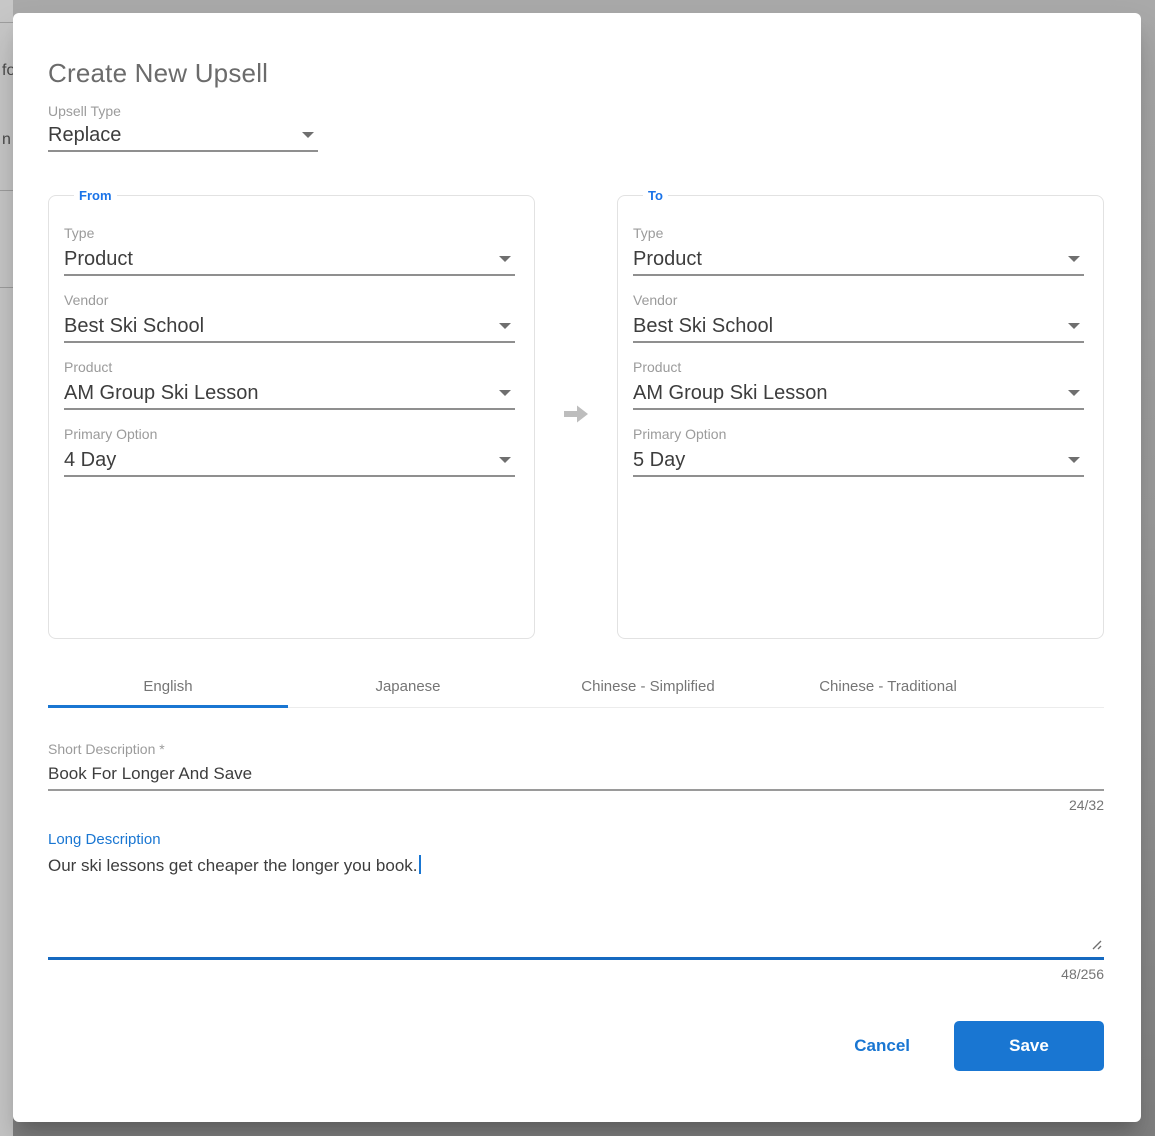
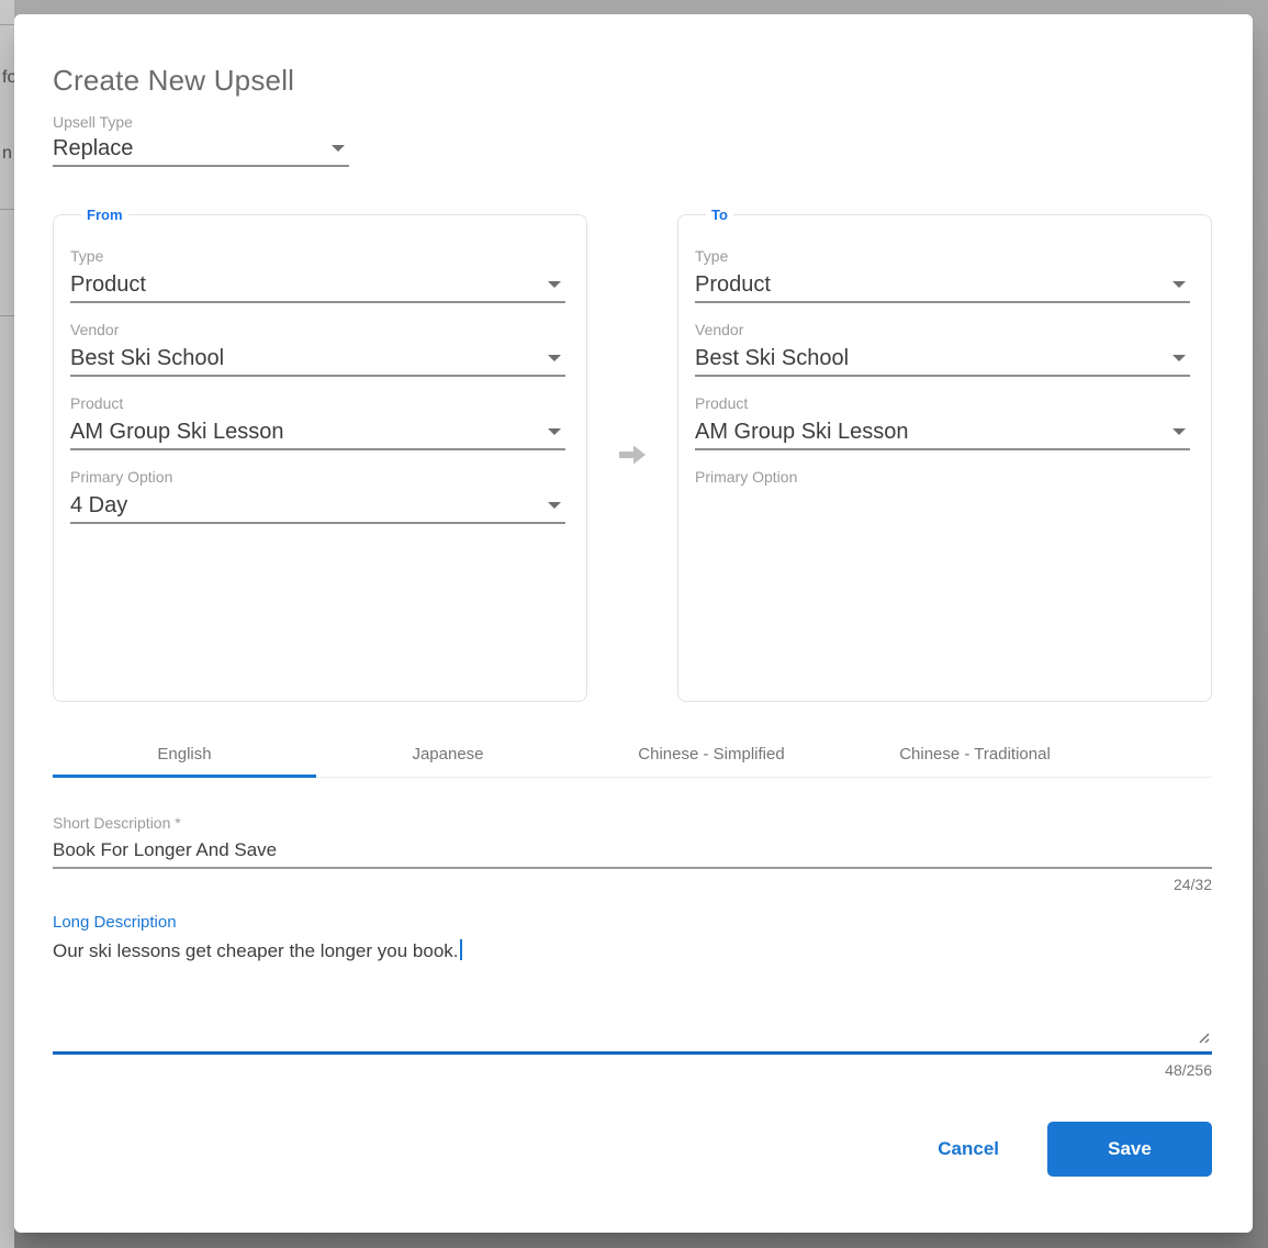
  fo
  Create New Upsell
  Upsell Type
  Replace
  From
  Type
  Product
  Vendor
  Best Ski School
  Product
  AM Group Ski Lesson
  Primary Option
  4 Day
  To
  Type
  Product
  Vendor
  Best Ski School
  Product
  AM Group Ski Lesson
  Primary Option
- 5 Day
  English
  Japanese
  Chinese - Simplified
  Chinese - Traditional
  Short Description *
  Book For Longer And Save
  24/32
  Long Description
  Our ski lessons get cheaper the longer you book.
  48/256
  Cancel
  Save
